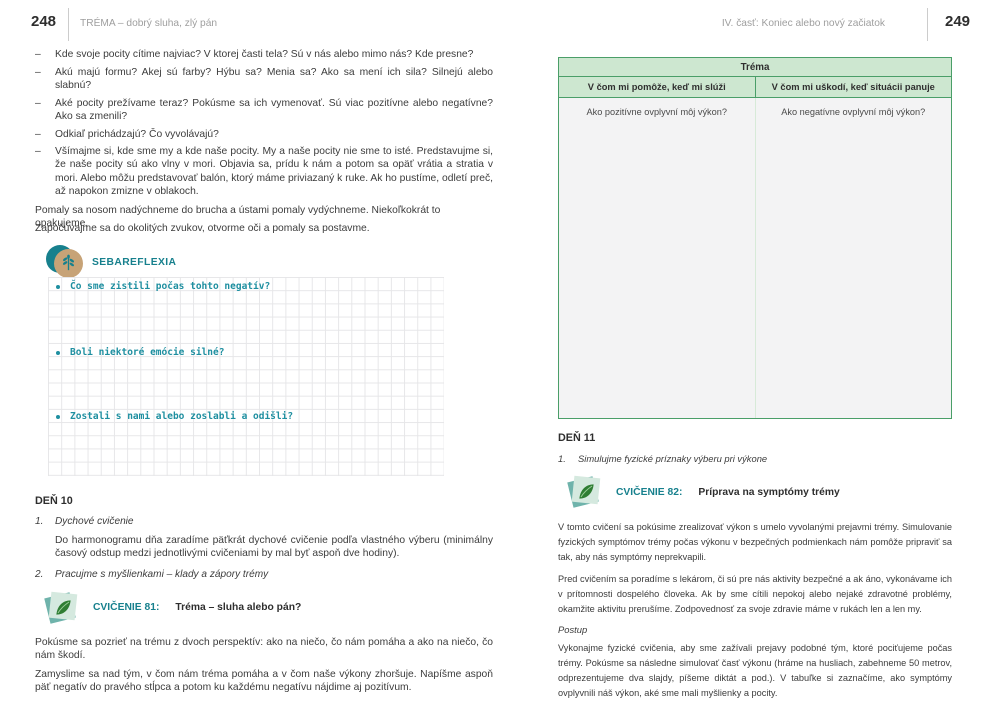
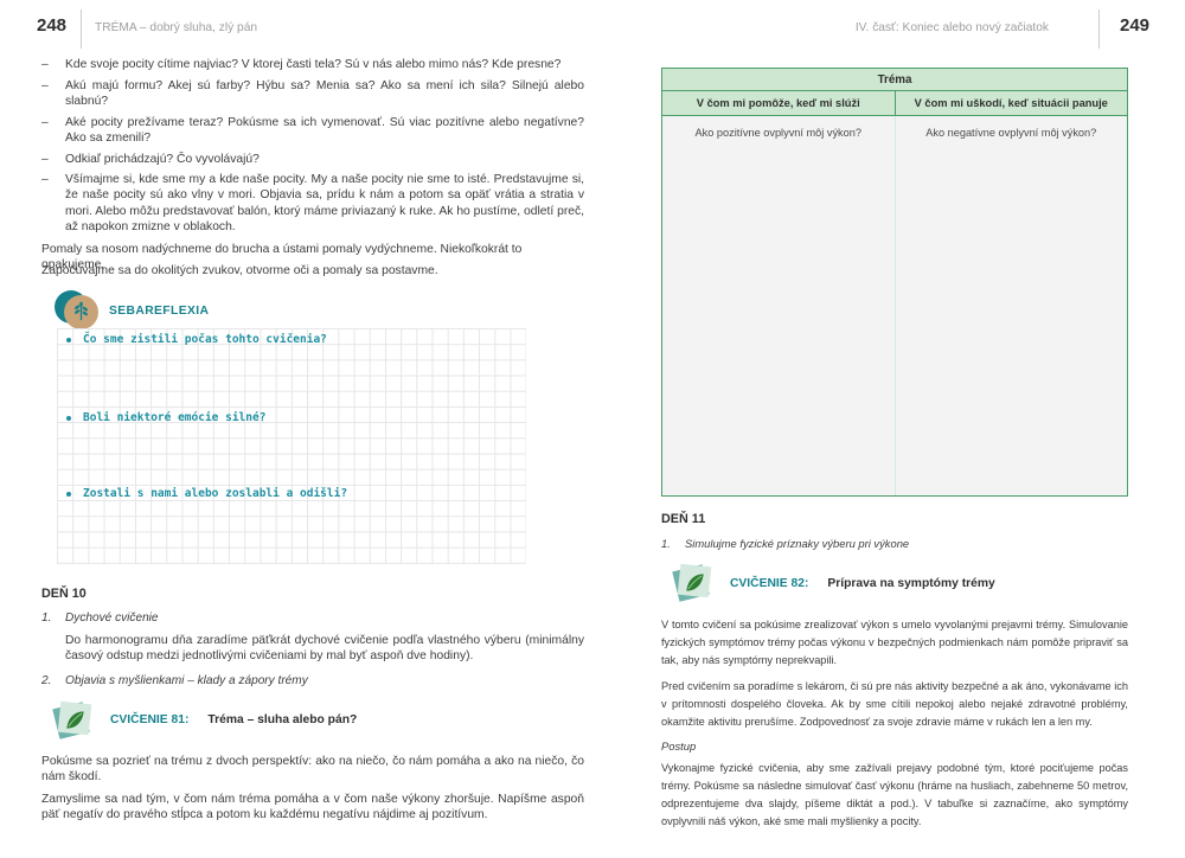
  248
  TRÉMA – dobrý sluha, zlý pán
  –
  Kde svoje pocity cítime najviac? V ktorej časti tela? Sú v nás alebo mimo nás? Kde presne?
  –
  Akú majú formu? Akej sú farby? Hýbu sa? Menia sa? Ako sa mení ich sila? Silnejú alebo slabnú?
  –
  Aké pocity prežívame teraz? Pokúsme sa ich vymenovať. Sú viac pozitívne alebo negatívne? Ako sa zmenili?
  –
  Odkiaľ prichádzajú? Čo vyvolávajú?
  –
  Všímajme si, kde sme my a kde naše pocity. My a naše pocity nie sme to isté. Predstavujme si, že naše pocity sú ako vlny v mori. Objavia sa, prídu k nám a potom sa opäť vrátia a stratia v mori. Alebo môžu predstavovať balón, ktorý máme priviazaný k ruke. Ak ho pustíme, odletí preč, až napokon zmizne v oblakoch.
  Pomaly sa nosom nadýchneme do brucha a ústami pomaly vydýchneme. Niekoľkokrát to opakujeme.
  Započúvajme sa do okolitých zvukov, otvorme oči a pomaly sa postavme.
  SEBAREFLEXIA
- Čo sme zistili počas tohto negatív?
+ Čo sme zistili počas tohto cvičenia?
  Boli niektoré emócie silné?
  Zostali s nami alebo zoslabli a odišli?
  DEŇ 10
  1.
  Dychové cvičenie
  Do harmonogramu dňa zaradíme päťkrát dychové cvičenie podľa vlastného výberu (minimálny časový odstup medzi jednotlivými cvičeniami by mal byť aspoň dve hodiny).
  2.
- Pracujme s myšlienkami – klady a zápory trémy
+ Objavia s myšlienkami – klady a zápory trémy
  CVIČENIE 81:
  Tréma – sluha alebo pán?
  Pokúsme sa pozrieť na trému z dvoch perspektív: ako na niečo, čo nám pomáha a ako na niečo, čo nám škodí.
  Zamyslime sa nad tým, v čom nám tréma pomáha a v čom naše výkony zhoršuje. Napíšme aspoň päť negatív do pravého stĺpca a potom ku každému negatívu nájdime aj pozitívum.
  IV. časť: Koniec alebo nový začiatok
  249
  Tréma
  V čom mi pomôže, keď mi slúži
  V čom mi uškodí, keď situácii panuje
  Ako pozitívne ovplyvní môj výkon?
  Ako negatívne ovplyvní môj výkon?
  DEŇ 11
  1.
  Simulujme fyzické príznaky výberu pri výkone
  CVIČENIE 82:
  Príprava na symptómy trémy
  V tomto cvičení sa pokúsime zrealizovať výkon s umelo vyvolanými prejavmi trémy. Simulovanie fyzických symptómov trémy počas výkonu v bezpečných podmienkach nám pomôže pripraviť sa tak, aby nás symptómy neprekvapili.
  Pred cvičením sa poradíme s lekárom, či sú pre nás aktivity bezpečné a ak áno, vykonávame ich v prítomnosti dospelého človeka. Ak by sme cítili nepokoj alebo nejaké zdravotné problémy, okamžite aktivitu prerušíme. Zodpovednosť za svoje zdravie máme v rukách len a len my.
  Postup
  Vykonajme fyzické cvičenia, aby sme zažívali prejavy podobné tým, ktoré pociťujeme počas trémy. Pokúsme sa následne simulovať časť výkonu (hráme na husliach, zabehneme 50 metrov, odprezentujeme dva slajdy, píšeme diktát a pod.). V tabuľke si zaznačíme, ako symptómy ovplyvnili náš výkon, aké sme mali myšlienky a pocity.
